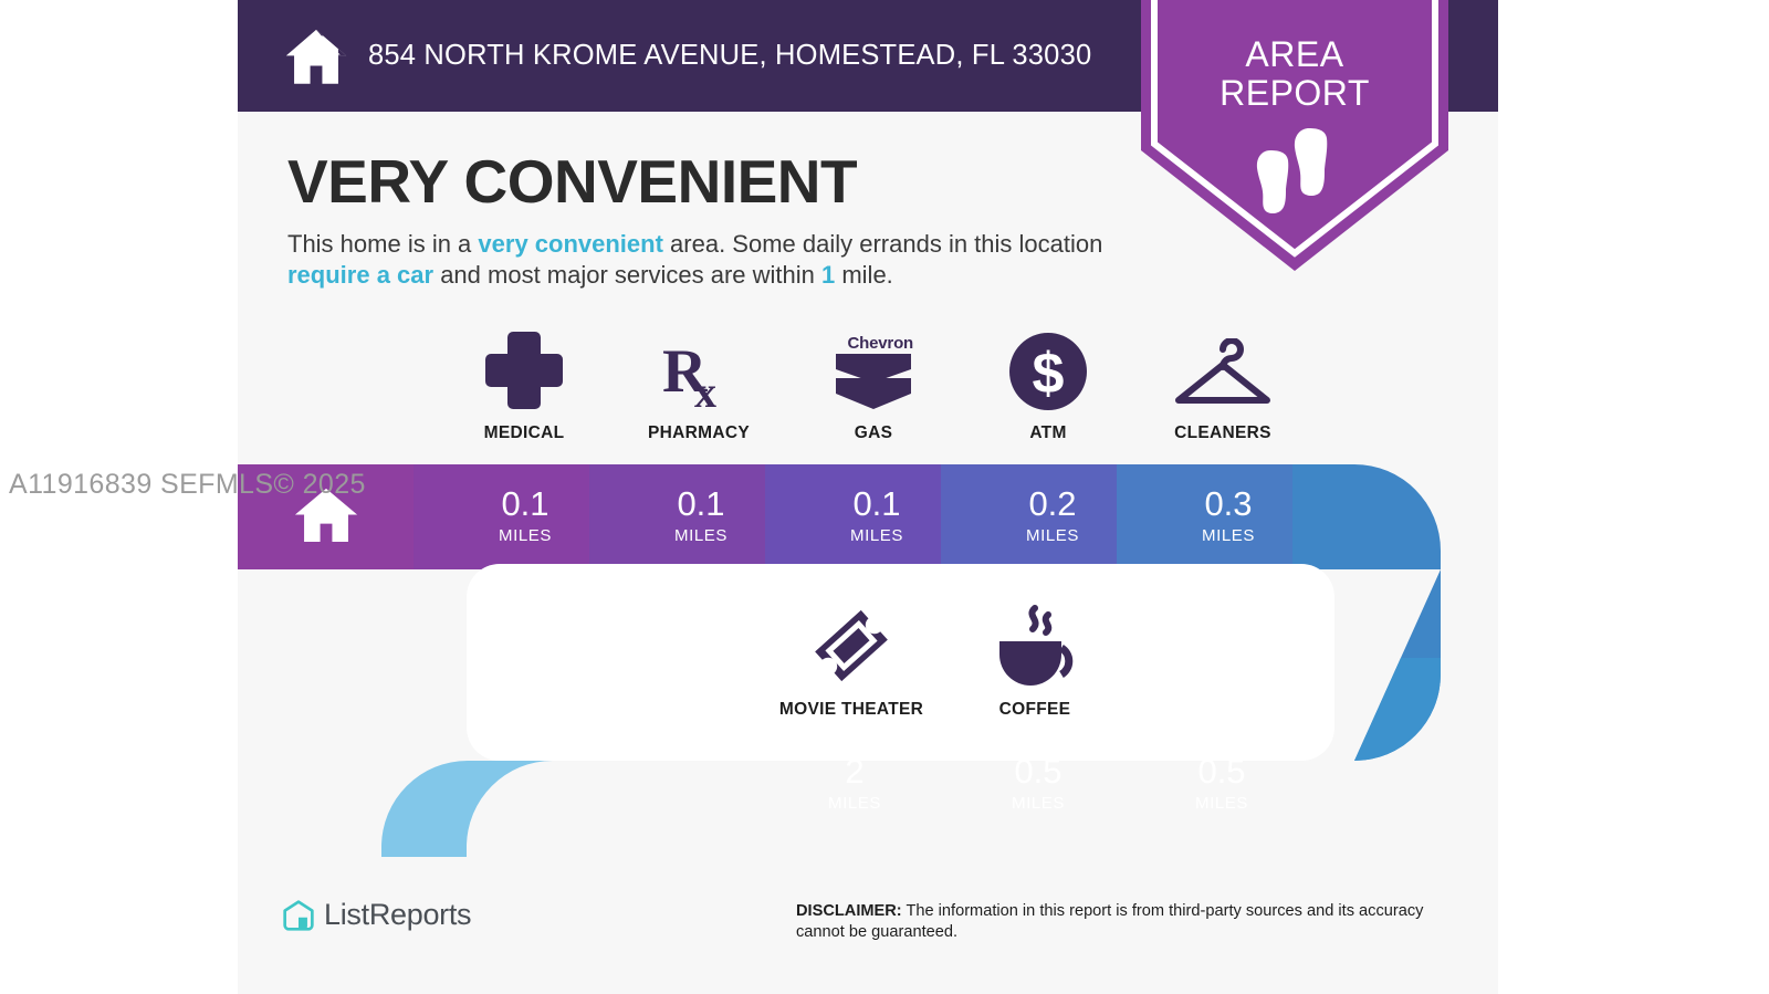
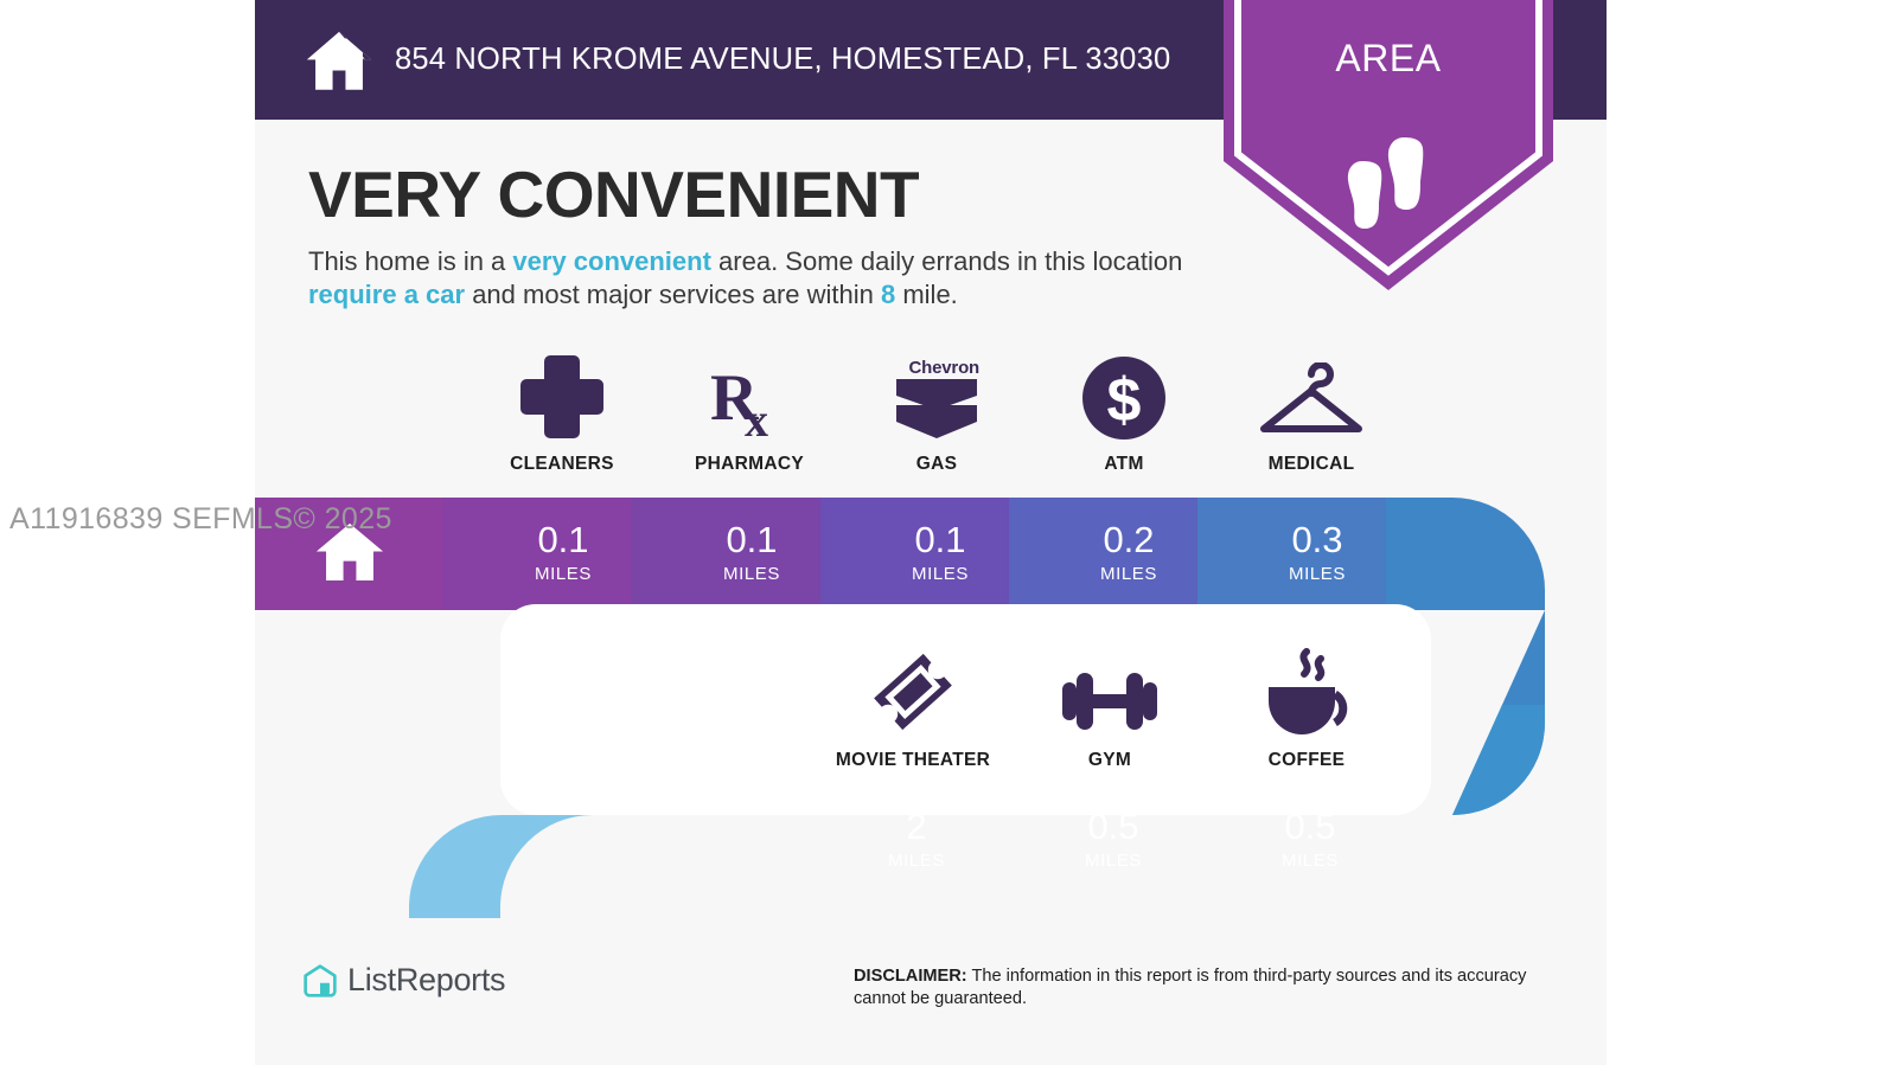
  854 NORTH KROME AVENUE, HOMESTEAD, FL 33030
  VERY CONVENIENT
- This home is in a very convenient area. Some daily errands in this location require a car and most major services are within 1 mile.
+ This home is in a very convenient area. Some daily errands in this location require a car and most major services are within 8 mile.
  0.1
  MILES
  0.1
  MILES
  0.1
  MILES
  0.2
  MILES
  0.3
  MILES
- MEDICAL
+ CLEANERS
  R
  x
  PHARMACY
  Chevron
  GAS
  $
  ATM
- CLEANERS
+ MEDICAL
  MOVIE THEATER
+ GYM
  COFFEE
  AREA
- REPORT
  ListReports
  DISCLAIMER: The information in this report is from third-party sources and its accuracy cannot be guaranteed.
  A11916839 SEFMLS© 2025
